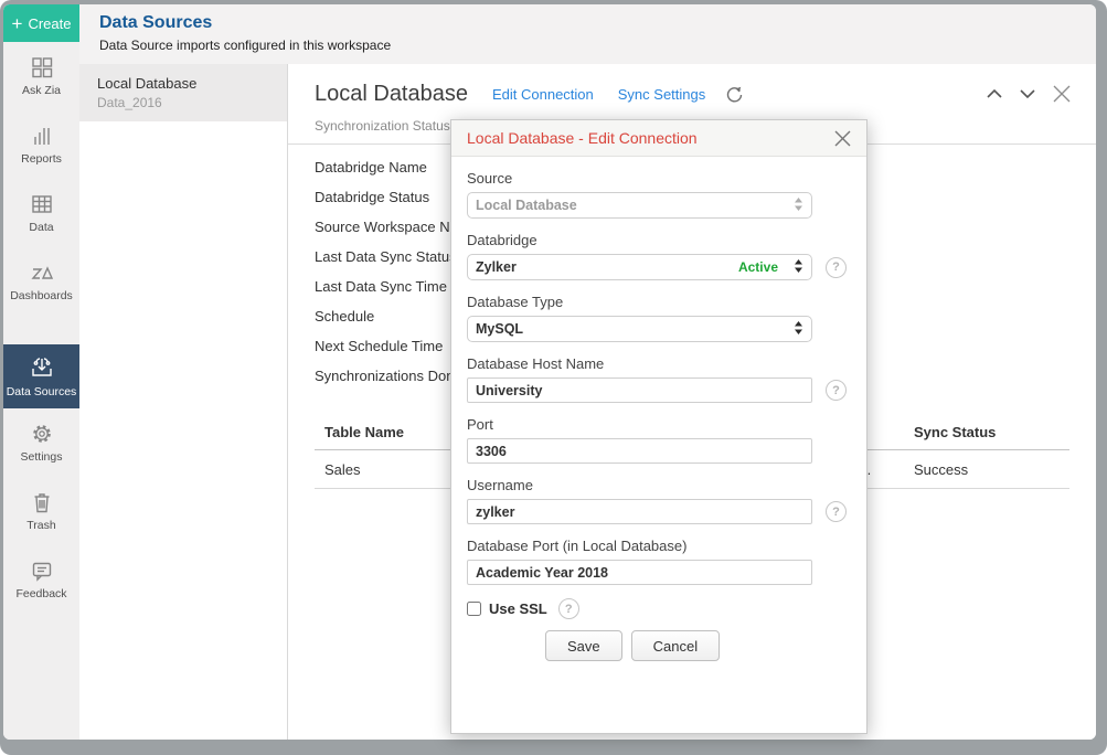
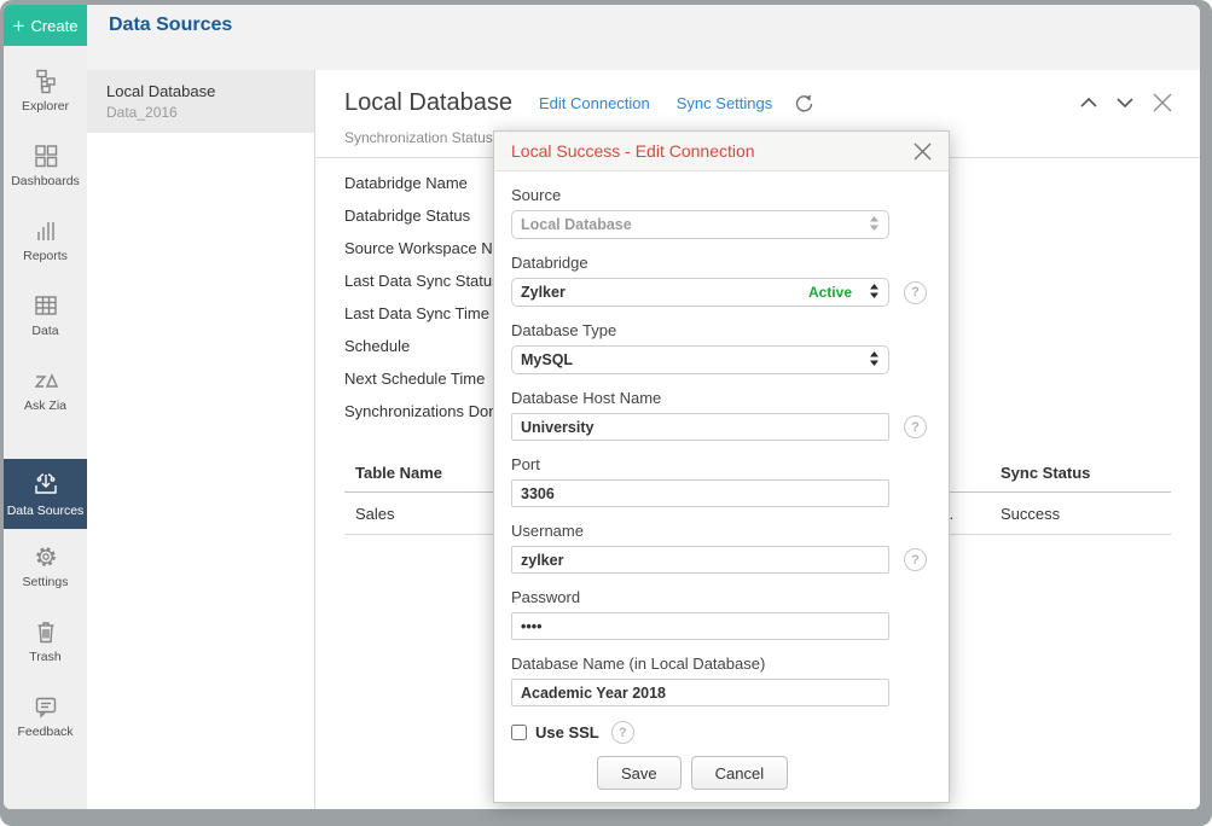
  +
  Create
+ Explorer
- Ask Zia
+ Dashboards
  Reports
  Data
- Dashboards
+ Ask Zia
  Data Sources
  Settings
  Trash
  Feedback
  Data Sources
- Data Source imports configured in this workspace
  Local Database
  Data_2016
  Local Database
  Edit Connection
  Sync Settings
  Synchronization Status
  Databridge Name
  Databridge Status
  Source Workspace N
  Last Data Sync Statu
  Last Data Sync Time
  Schedule
  Next Schedule Time
  Synchronizations Do
  Table Name
  Sync Status
  Sales
  Success
- Local Database - Edit Connection
+ Local Success - Edit Connection
  Source
  Local Database
  Databridge
  Zylker
  Active
  ?
  Database Type
  MySQL
  Database Host Name
  University
  ?
  Port
  3306
  Username
  zylker
  ?
+ Password
+ ••••
- Database Port (in Local Database)
+ Database Name (in Local Database)
  Academic Year 2018
  Use SSL
  ?
  Save
  Cancel
